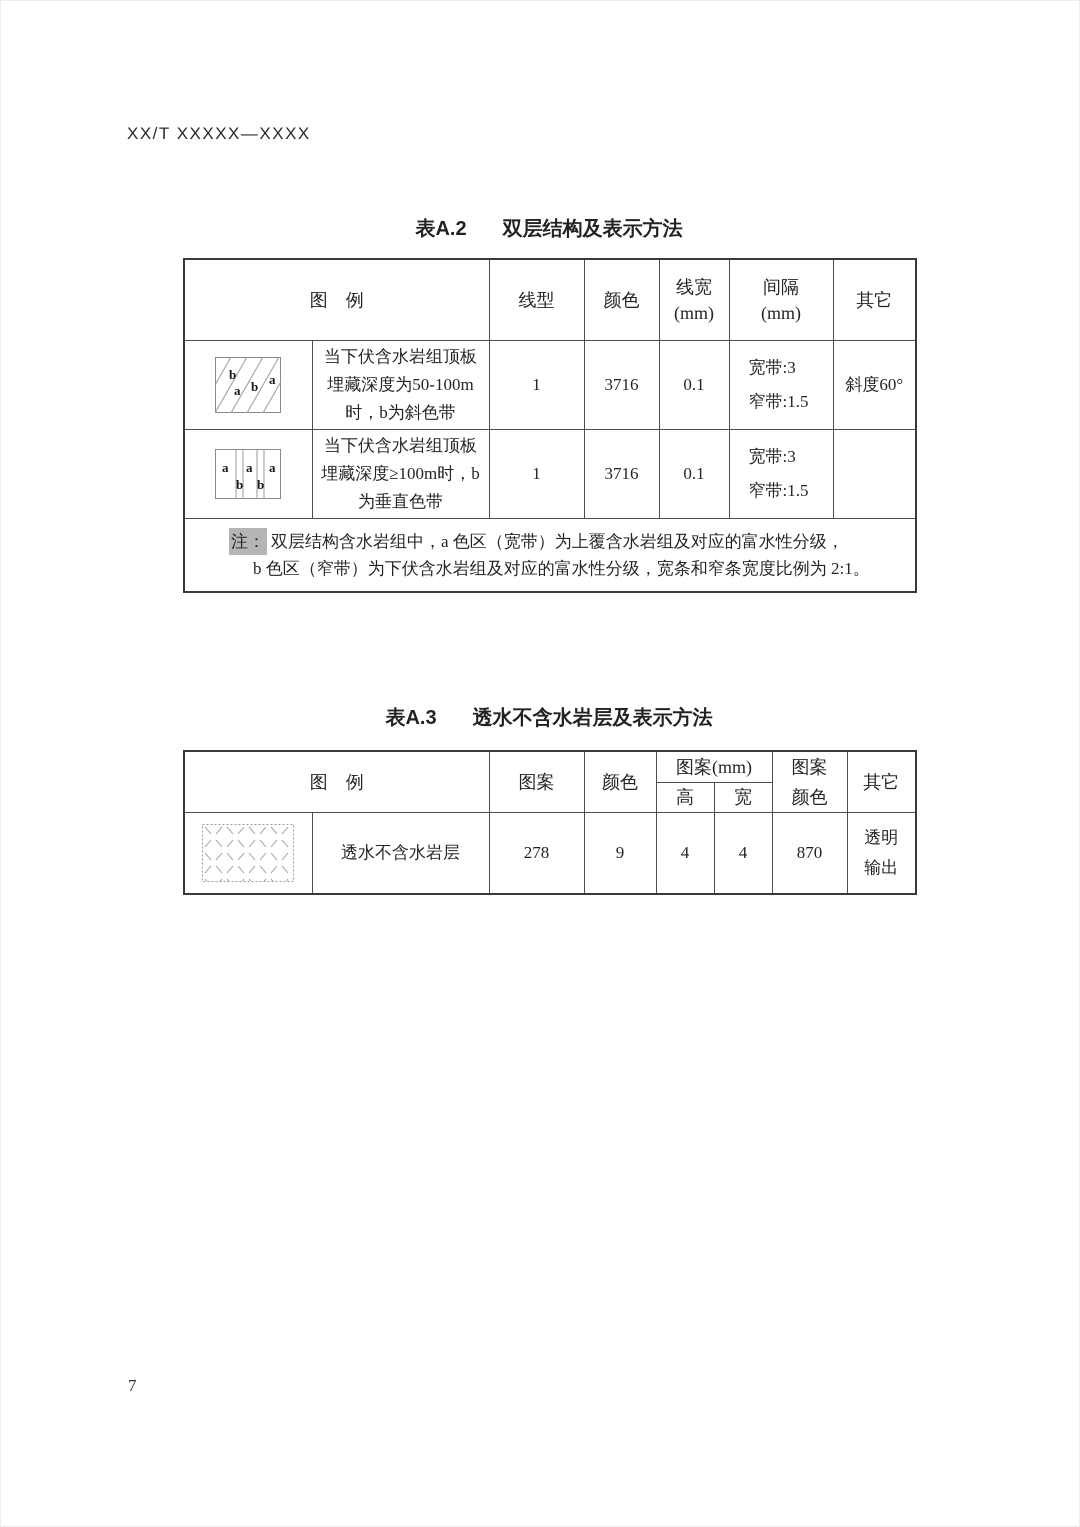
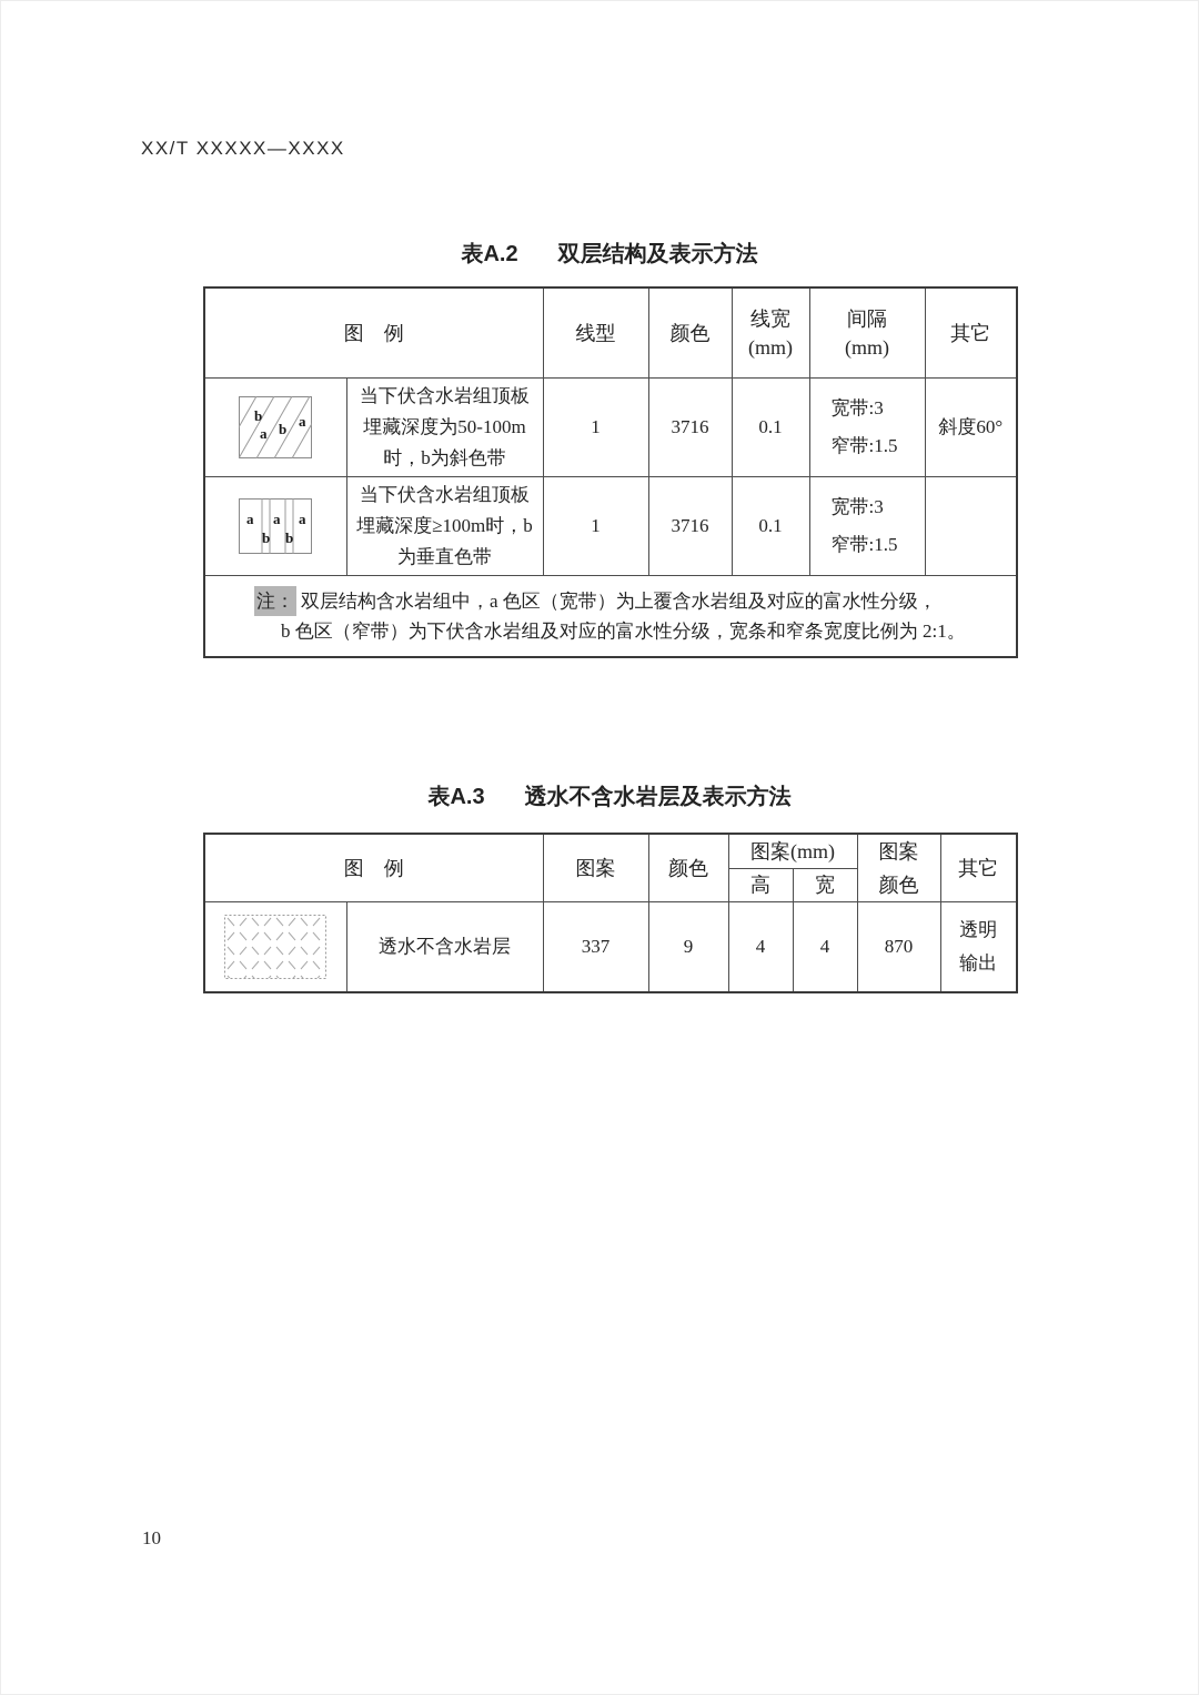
  XX/T XXXXX—XXXX
  表A.2 双层结构及表示方法
  图 例	线型	颜色	线宽 (mm)	间隔 (mm)	其它
  b a b a	当下伏含水岩组顶板埋藏深度为50-100m时，b为斜色带	1	3716	0.1	宽带:3 窄带:1.5	斜度60°
  a b a b a	当下伏含水岩组顶板埋藏深度≥100m时，b为垂直色带	1	3716	0.1	宽带:3 窄带:1.5
  注： 双层结构含水岩组中，a 色区（宽带）为上覆含水岩组及对应的富水性分级， b 色区（窄带）为下伏含水岩组及对应的富水性分级，宽条和窄条宽度比例为 2:1。
  表A.3 透水不含水岩层及表示方法
  图 例	图案	颜色	图案(mm)	图案 颜色	其它
  高	宽
- 	透水不含水岩层	278	9	4	4	870	透明 输出
+ 	透水不含水岩层	337	9	4	4	870	透明 输出
- 7
+ 10
